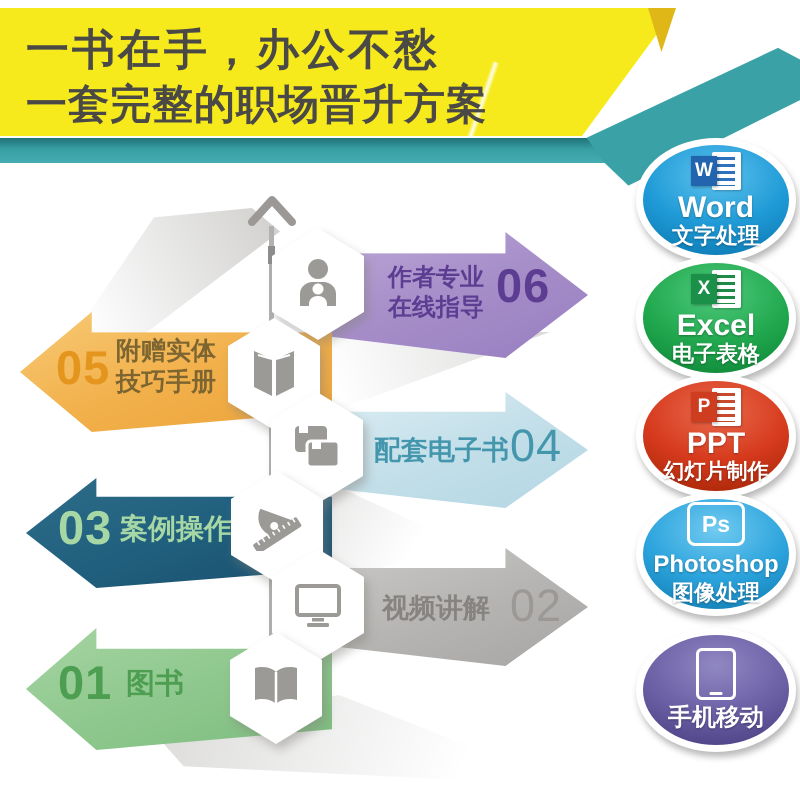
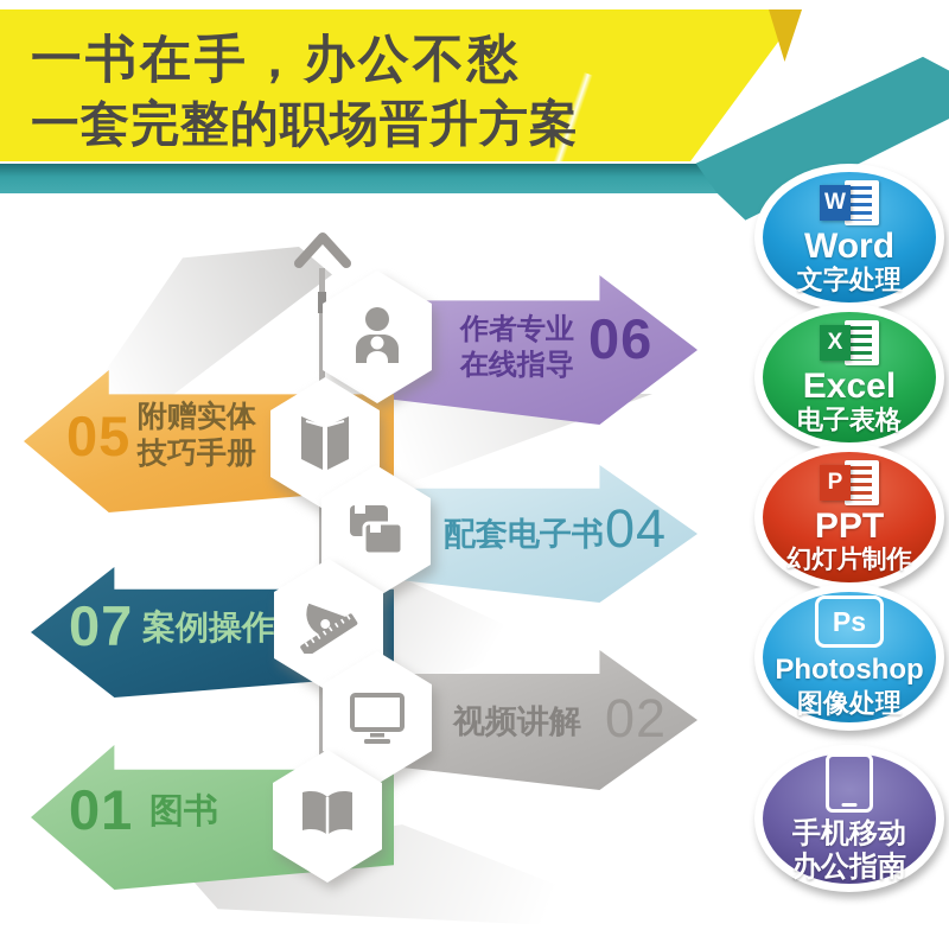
  一书在手，办公不愁
  一套完整的职场晋升方案
  作者专业
  在线指导
  06
  05
  附赠实体
  技巧手册
  配套电子书
  04
- 03
+ 07
  案例操作
  视频讲解
  02
  01
  图书
  W
  Word
  文字处理
  X
  Excel
  电子表格
  P
  PPT
  幻灯片制作
  Ps
  Photoshop
  图像处理
  手机移动
+ 办公指南
